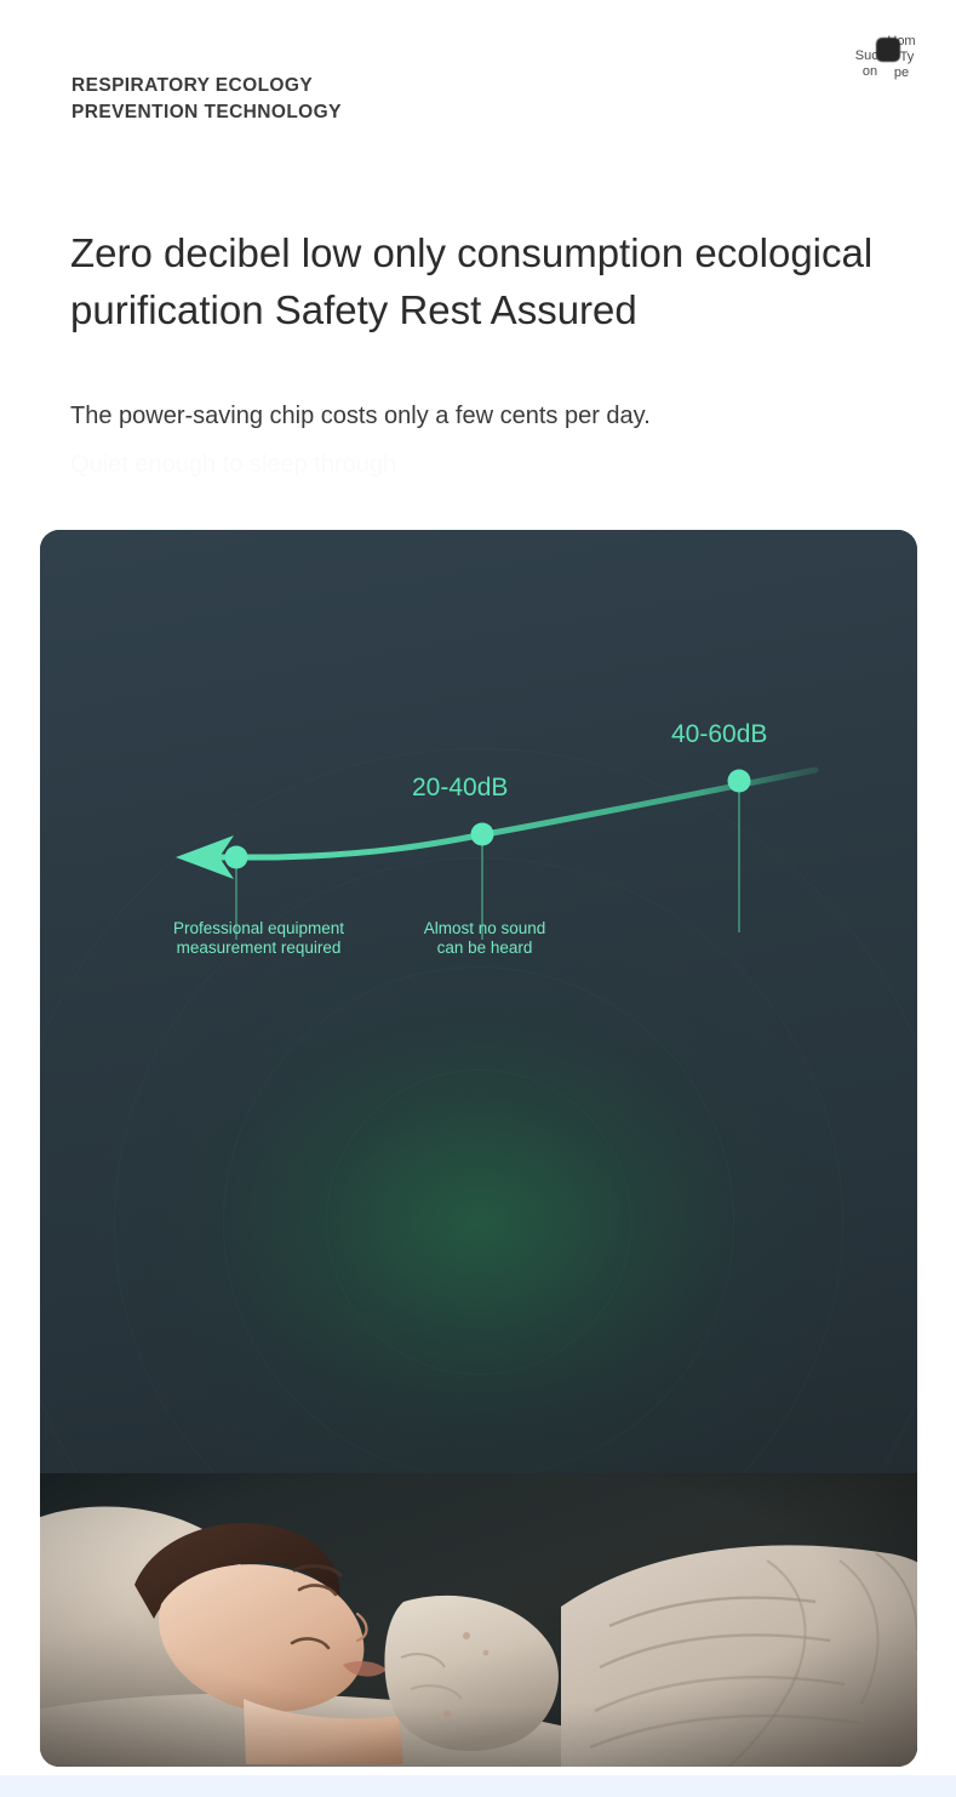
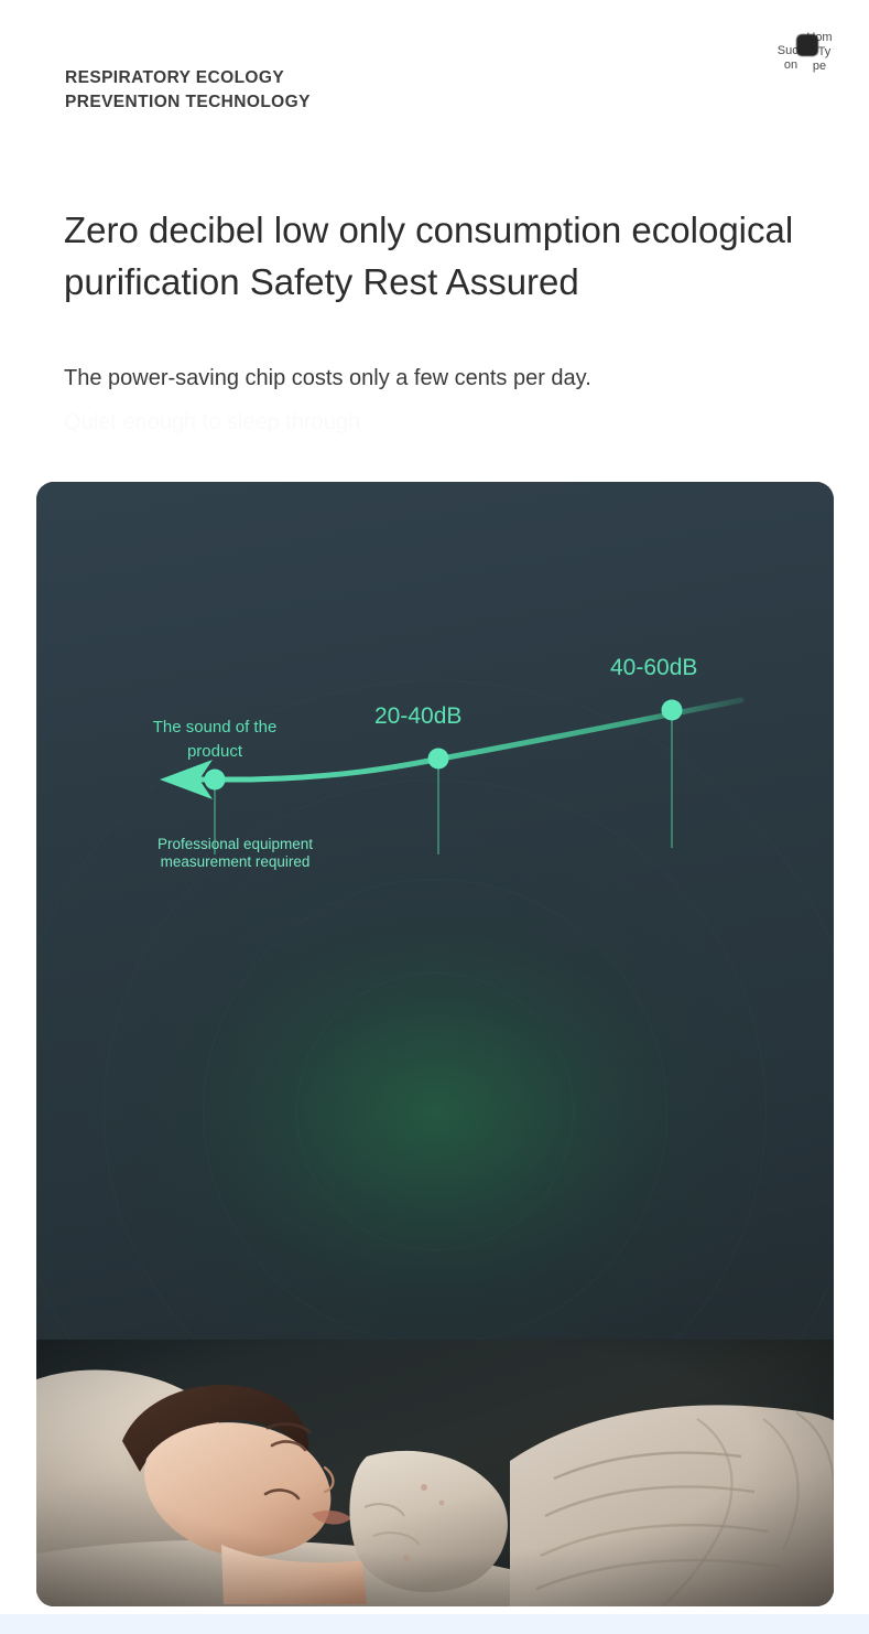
  RESPIRATORY ECOLOGY
  PREVENTION TECHNOLOGY
  Sucon
  omType
  Zero decibel low only consumption ecological purification Safety Rest Assured
  The power-saving chip costs only a few cents per day.
+ The sound of the
+ product
  Professional equipment
  measurement required
  20-40dB
- Almost no sound
- can be heard
  40-60dB
